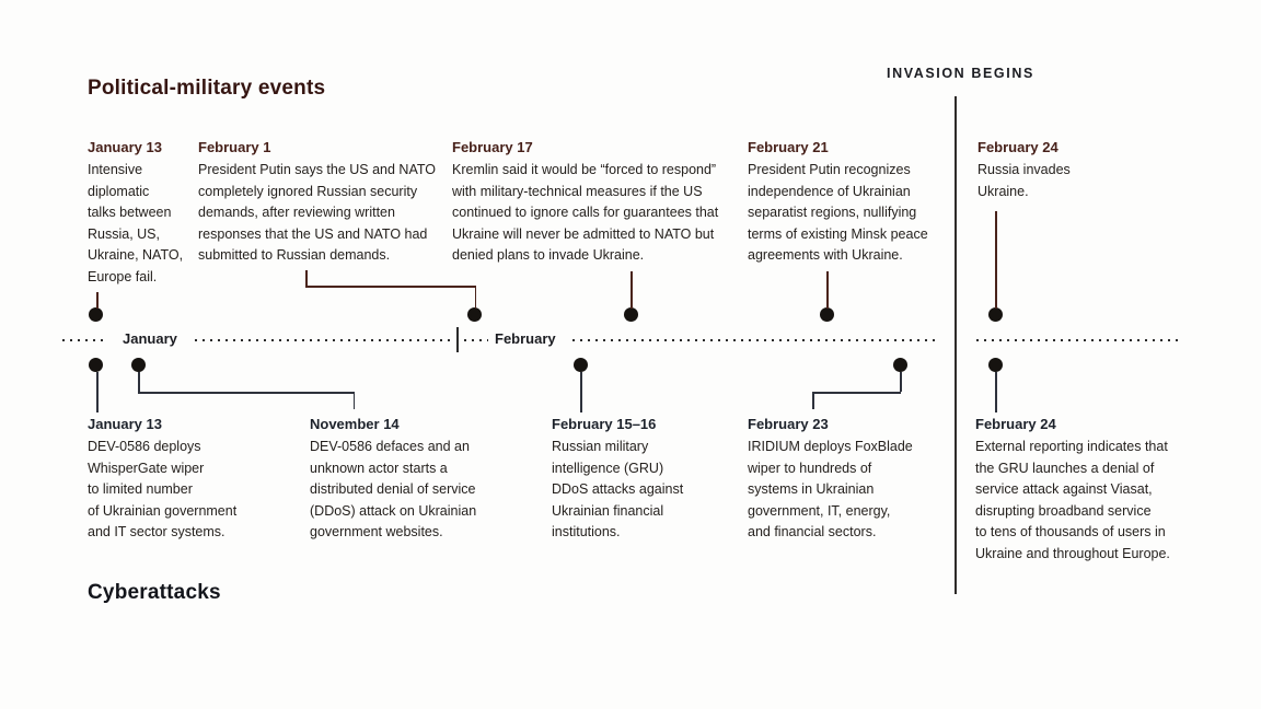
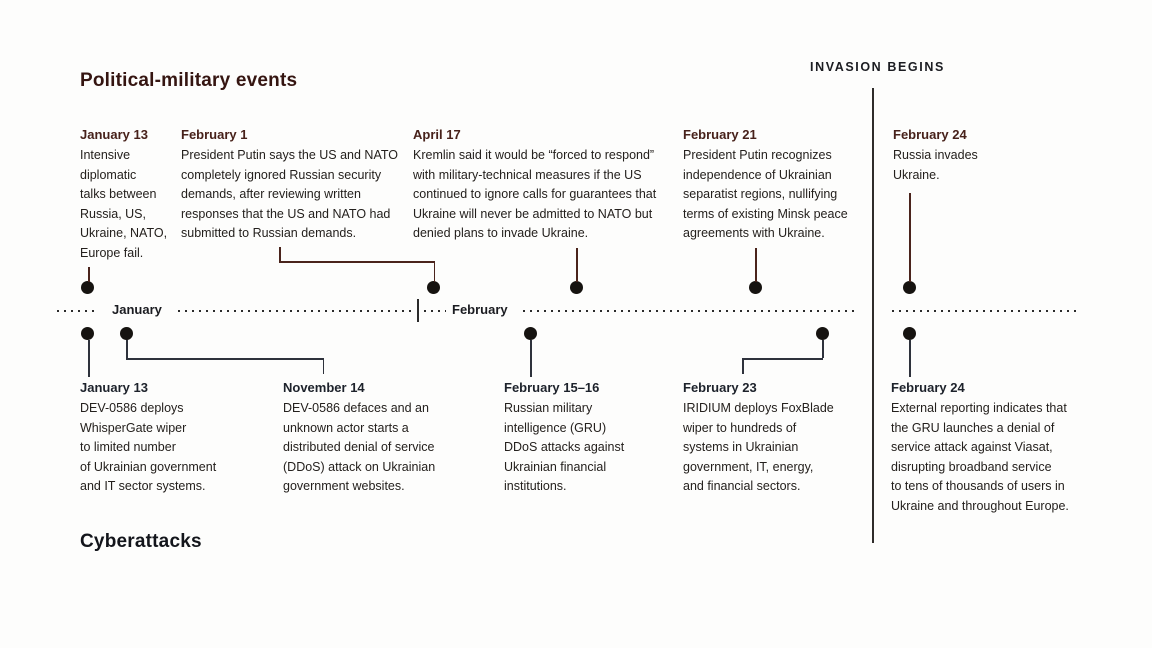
  Political-military events
  Cyberattacks
  INVASION BEGINS
  January
  February
  January 13
  Intensive
  diplomatic
  talks between
  Russia, US,
  Ukraine, NATO,
  Europe fail.
  February 1
  President Putin says the US and NATO
  completely ignored Russian security
  demands, after reviewing written
  responses that the US and NATO had
  submitted to Russian demands.
- February 17
+ April 17
  Kremlin said it would be “forced to respond”
  with military-technical measures if the US
  continued to ignore calls for guarantees that
  Ukraine will never be admitted to NATO but
  denied plans to invade Ukraine.
  February 21
  President Putin recognizes
  independence of Ukrainian
  separatist regions, nullifying
  terms of existing Minsk peace
  agreements with Ukraine.
  February 24
  Russia invades
  Ukraine.
  January 13
  DEV-0586 deploys
  WhisperGate wiper
  to limited number
  of Ukrainian government
  and IT sector systems.
  November 14
  DEV-0586 defaces and an
  unknown actor starts a
  distributed denial of service
  (DDoS) attack on Ukrainian
  government websites.
  February 15–16
  Russian military
  intelligence (GRU)
  DDoS attacks against
  Ukrainian financial
  institutions.
  February 23
  IRIDIUM deploys FoxBlade
  wiper to hundreds of
  systems in Ukrainian
  government, IT, energy,
  and financial sectors.
  February 24
  External reporting indicates that
  the GRU launches a denial of
  service attack against Viasat,
  disrupting broadband service
  to tens of thousands of users in
  Ukraine and throughout Europe.
